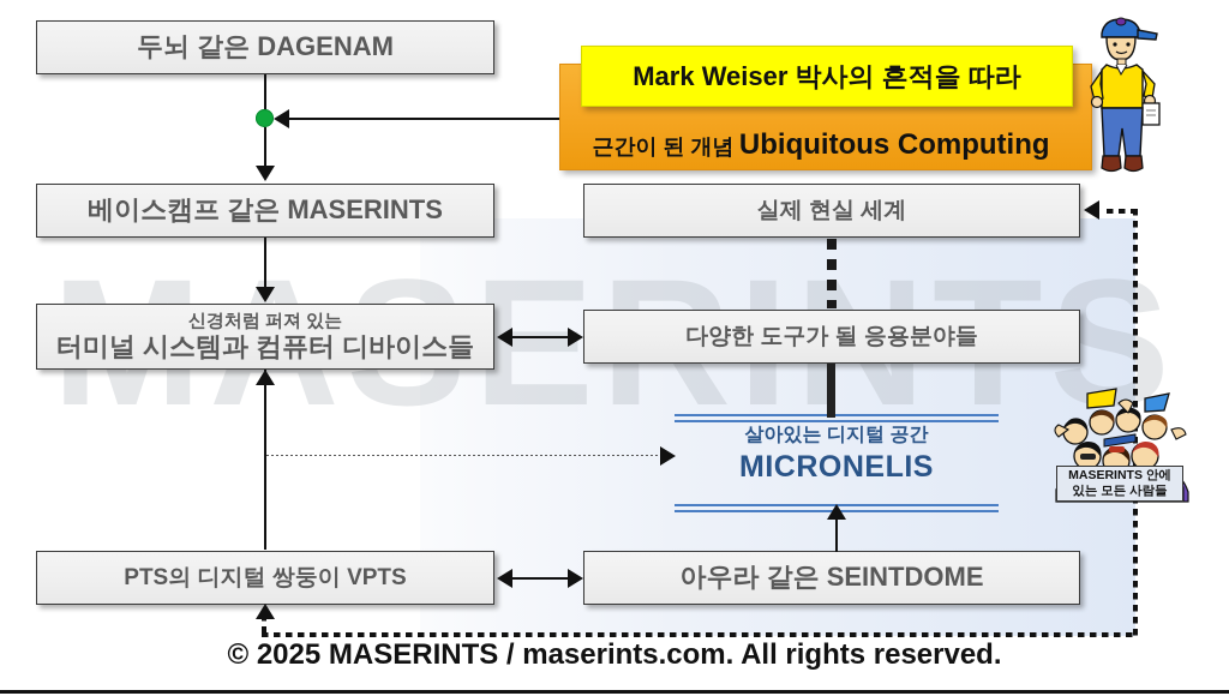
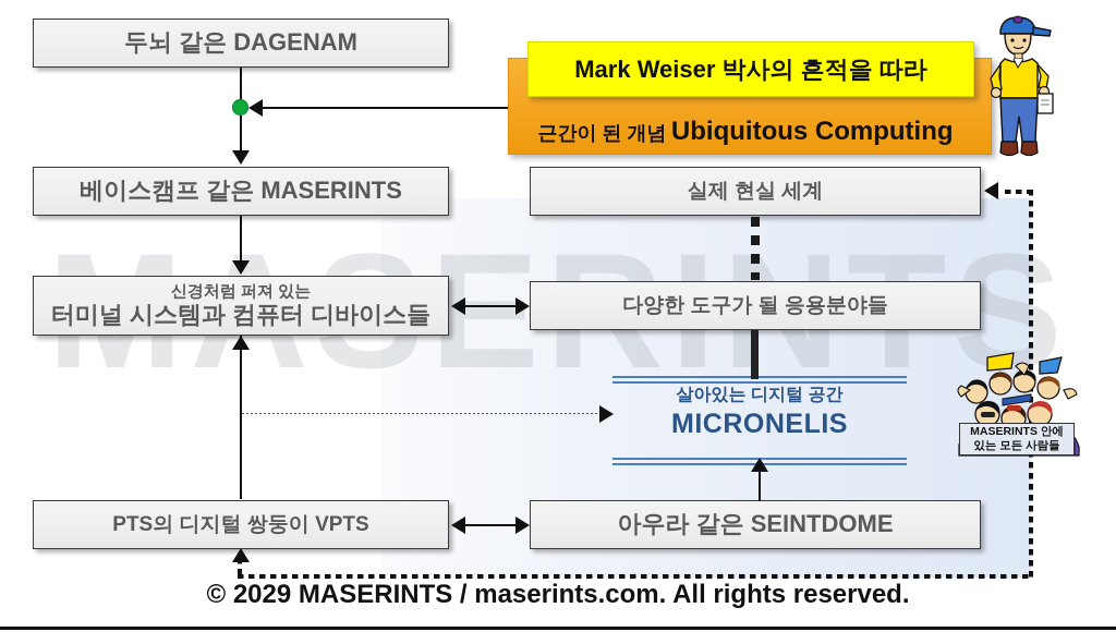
  두뇌 같은 DAGENAM
  베이스캠프 같은 MASERINTS
  신경처럼 퍼져 있는
  터미널 시스템과 컴퓨터 디바이스들
  PTS의 디지털 쌍둥이 VPTS
  실제 현실 세계
  다양한 도구가 될 응용분야들
  아우라 같은 SEINTDOME
  살아있는 디지털 공간
  MICRONELIS
  근간이 된 개념 Ubiquitous Computing
  Mark Weiser 박사의 흔적을 따라
  MASERINTS 안에
  있는 모든 사람들
- © 2025 MASERINTS / maserints.com. All rights reserved.
+ © 2029 MASERINTS / maserints.com. All rights reserved.
